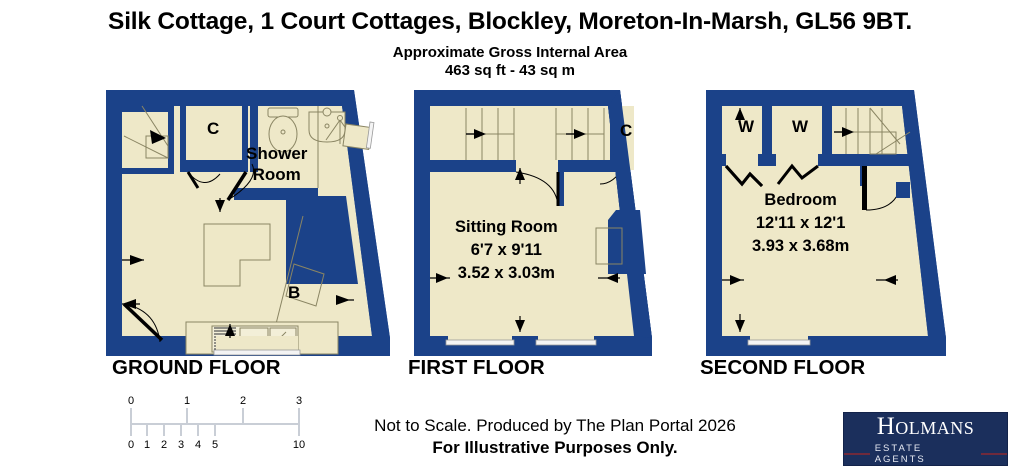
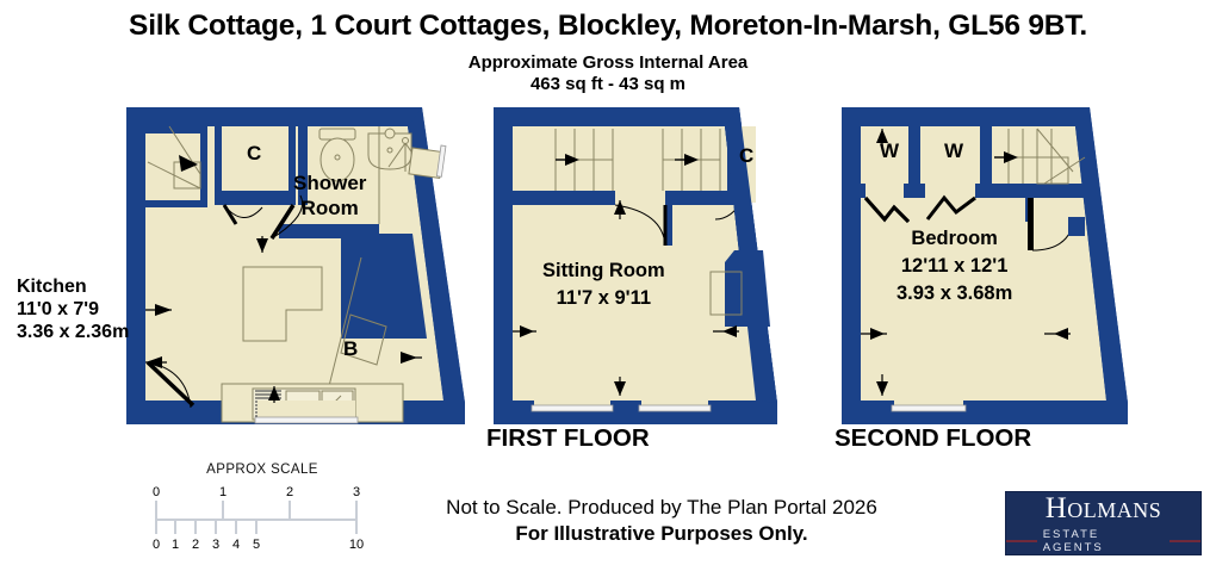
  Silk Cottage, 1 Court Cottages, Blockley, Moreton-In-Marsh, GL56 9BT.
  Approximate Gross Internal Area
  463 sq ft - 43 sq m
  C
  B
+ Kitchen
+ 11'0 x 7'9
+ 3.36 x 2.36m
  Shower
  Room
- GROUND FLOOR
  C
  Sitting Room
- 6'7 x 9'11
+ 11'7 x 9'11
- 3.52 x 3.03m
  FIRST FLOOR
  W
  W
  Bedroom
  12'11 x 12'1
  3.93 x 3.68m
  SECOND FLOOR
+ APPROX SCALE
  0
  1
  2
  3
  0
  1
  2
  3
  4
  5
  10
  Not to Scale. Produced by The Plan Portal 2026
  For Illustrative Purposes Only.
  Holmans
  ESTATE AGENTS
